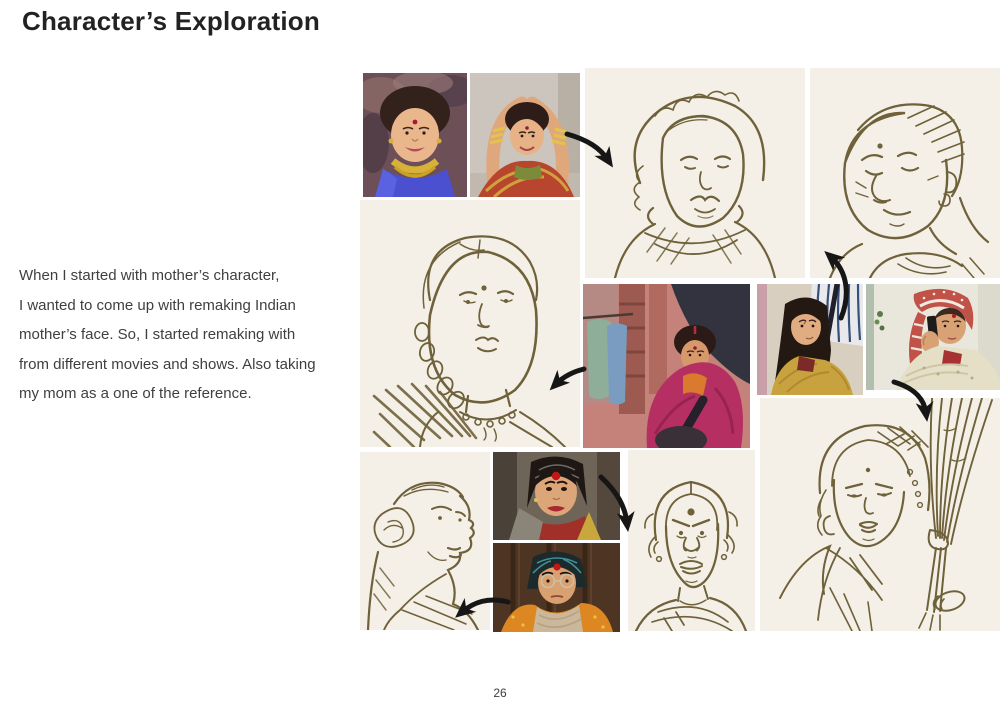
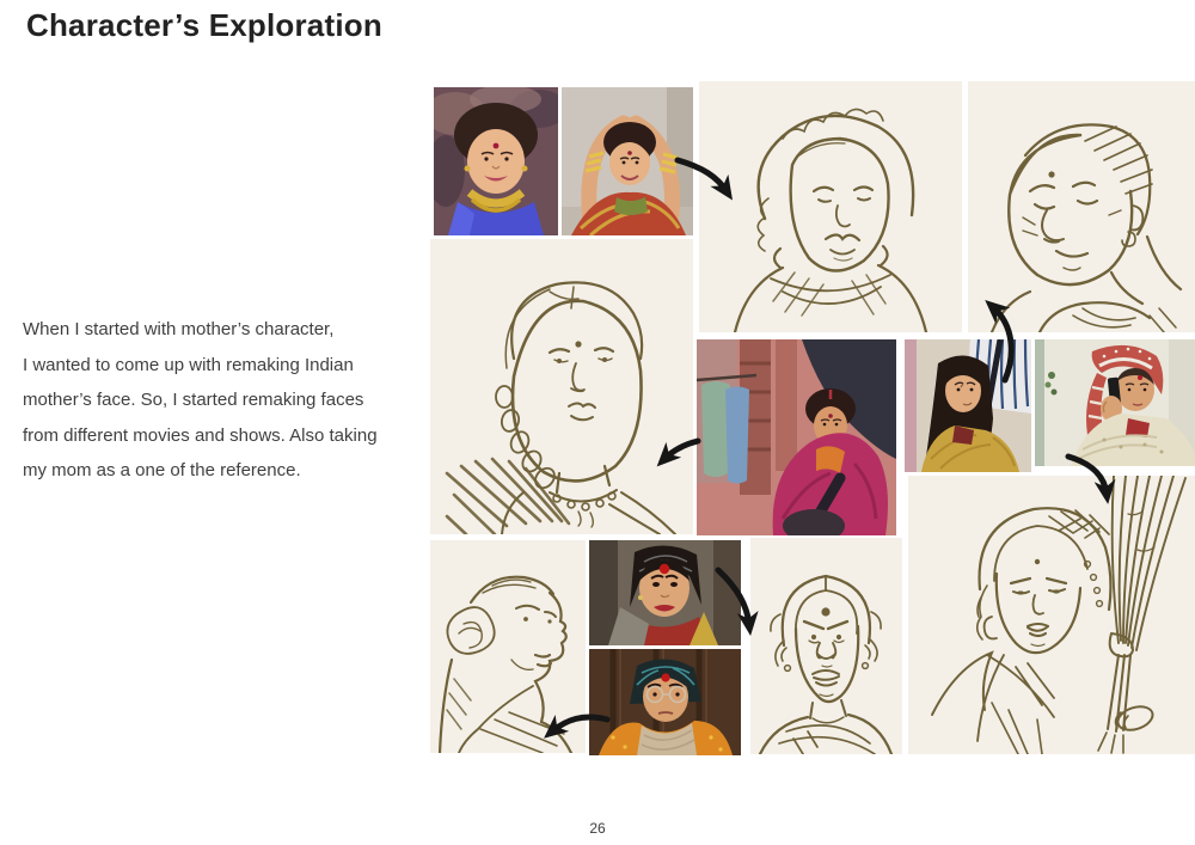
  Character’s Exploration
  When I started with mother’s character,
  I wanted to come up with remaking Indian
- mother’s face. So, I started remaking with
+ mother’s face. So, I started remaking faces
  from different movies and shows. Also taking
  my mom as a one of the reference.
  26
